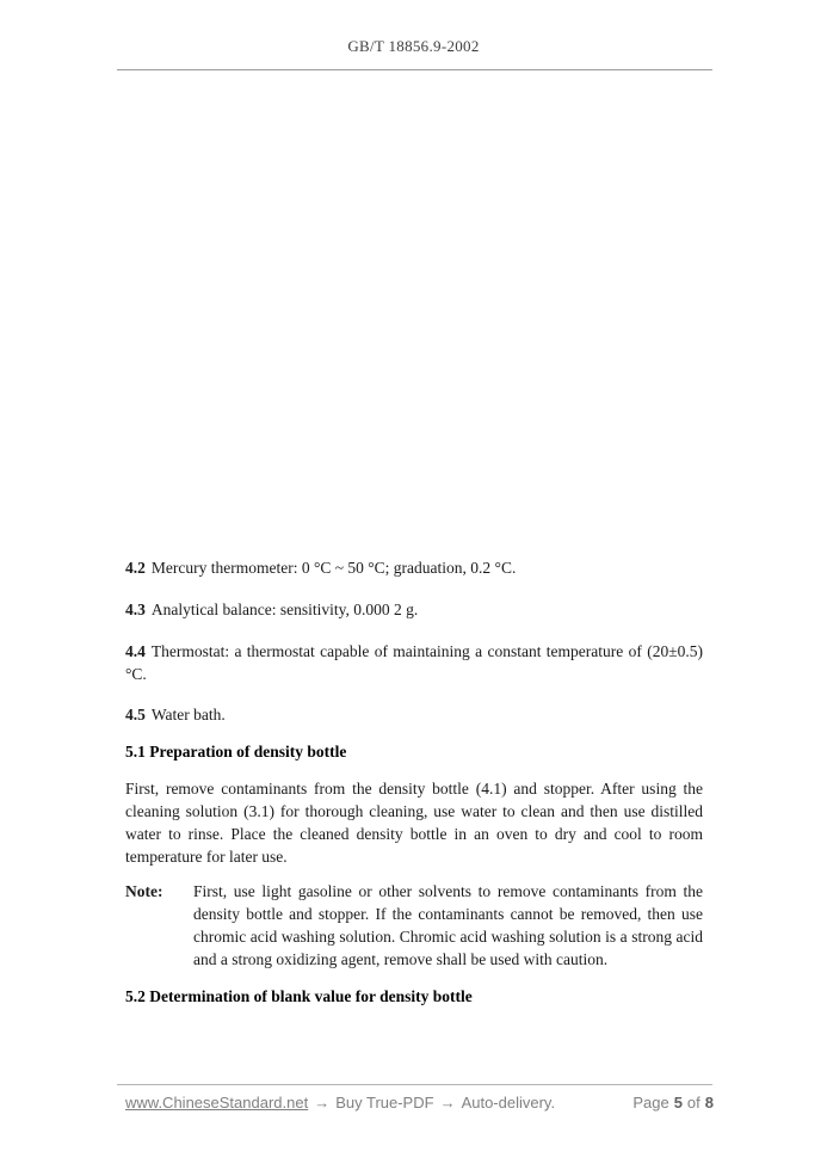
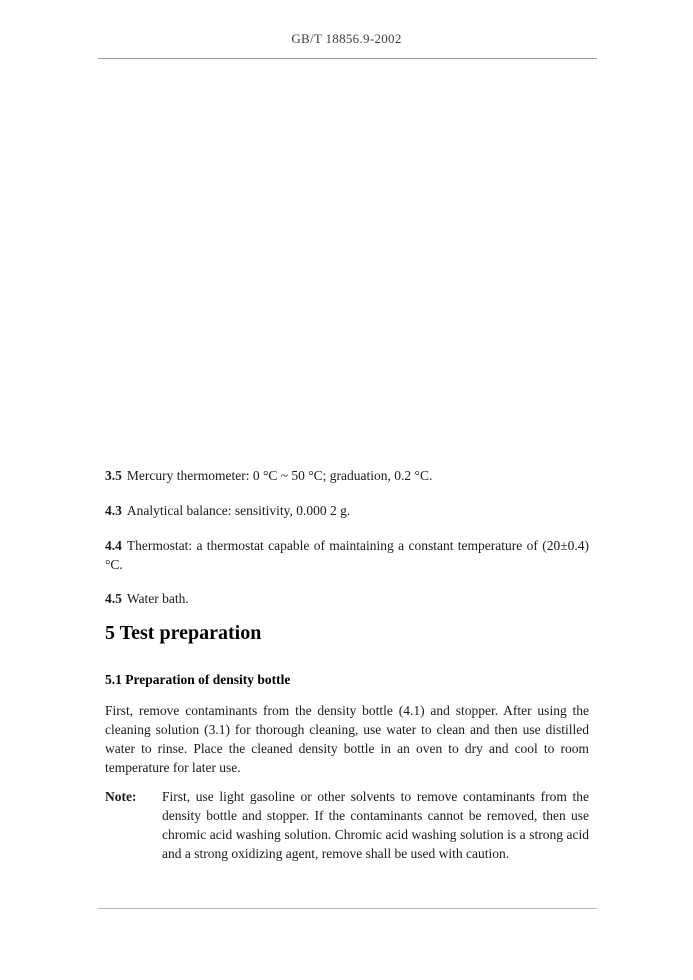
  GB/T 18856.9-2002
- 4.2 Mercury thermometer: 0 °C ~ 50 °C; graduation, 0.2 °C.
+ 3.5 Mercury thermometer: 0 °C ~ 50 °C; graduation, 0.2 °C.
  4.3 Analytical balance: sensitivity, 0.000 2 g.
- 4.4 Thermostat: a thermostat capable of maintaining a constant temperature of (20±0.5) °C.
+ 4.4 Thermostat: a thermostat capable of maintaining a constant temperature of (20±0.4) °C.
  4.5 Water bath.
+ 5 Test preparation
  5.1 Preparation of density bottle
  First, remove contaminants from the density bottle (4.1) and stopper. After using the cleaning solution (3.1) for thorough cleaning, use water to clean and then use distilled water to rinse. Place the cleaned density bottle in an oven to dry and cool to room temperature for later use.
  Note:
  First, use light gasoline or other solvents to remove contaminants from the density bottle and stopper. If the contaminants cannot be removed, then use chromic acid washing solution. Chromic acid washing solution is a strong acid and a strong oxidizing agent, remove shall be used with caution.
- 5.2 Determination of blank value for density bottle
- www.ChineseStandard.net → Buy True-PDF → Auto-delivery.
- Page 5 of 8
